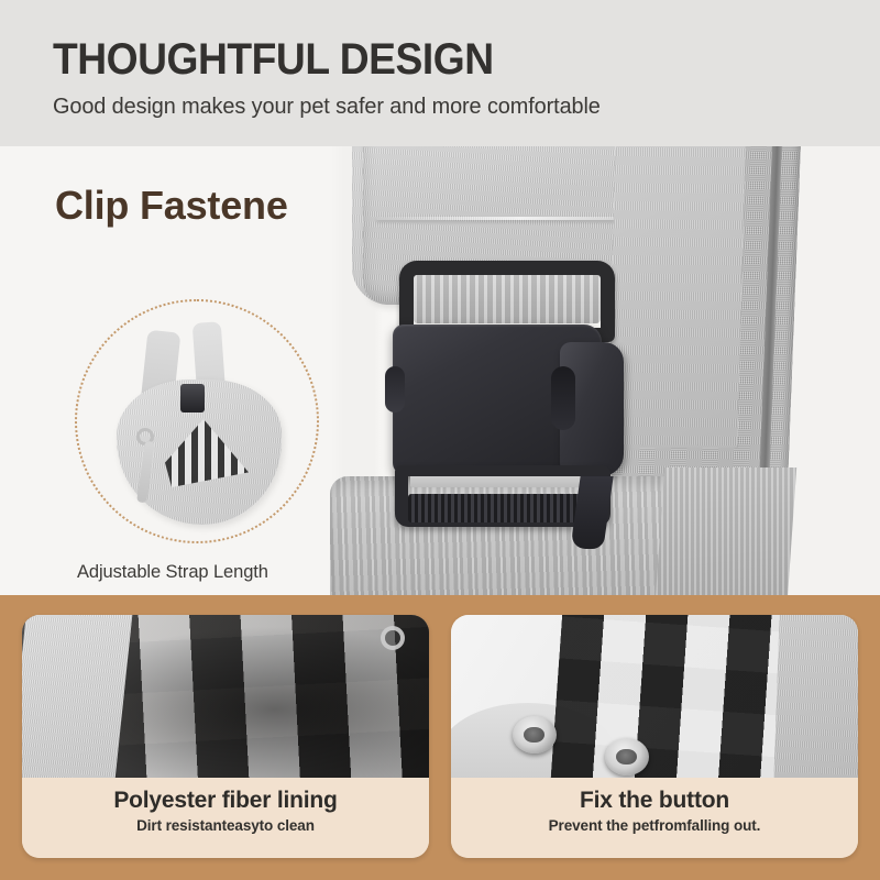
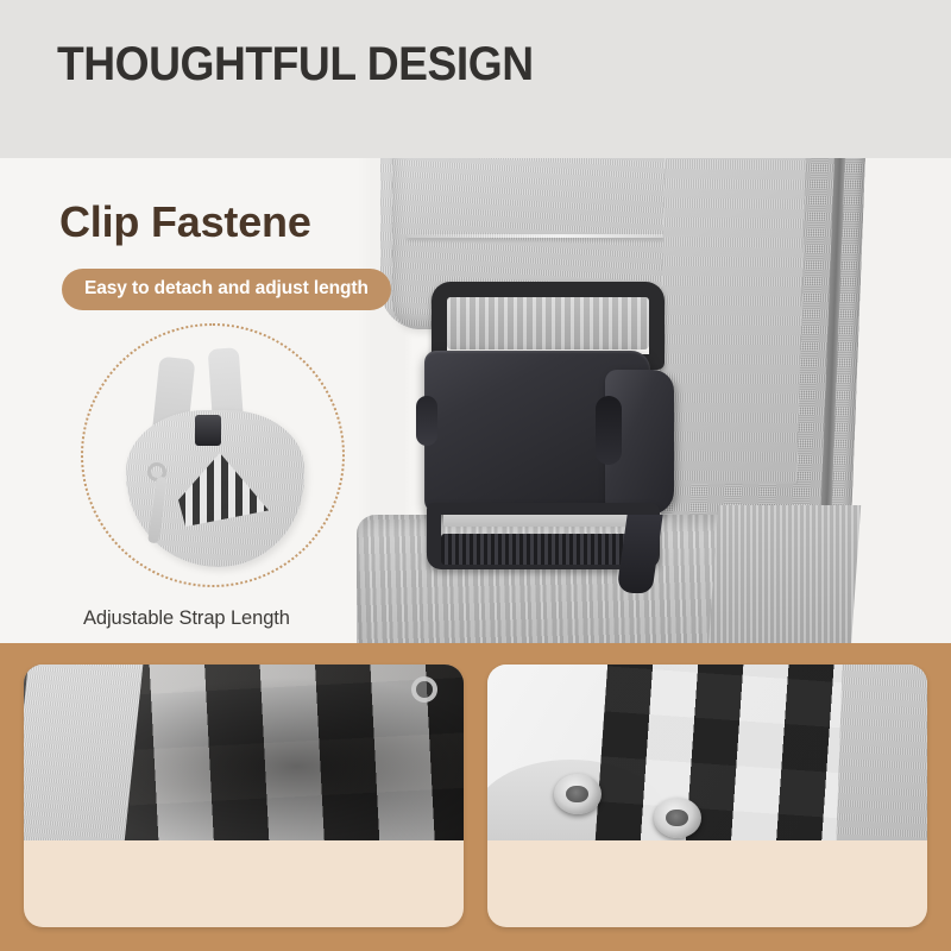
  THOUGHTFUL DESIGN
- Good design makes your pet safer and more comfortable
  Clip Fastene
+ Easy to detach and adjust length
  Adjustable Strap Length
- Polyester fiber lining
- Dirt resistanteasyto clean
- Fix the button
- Prevent the petfromfalling out.
